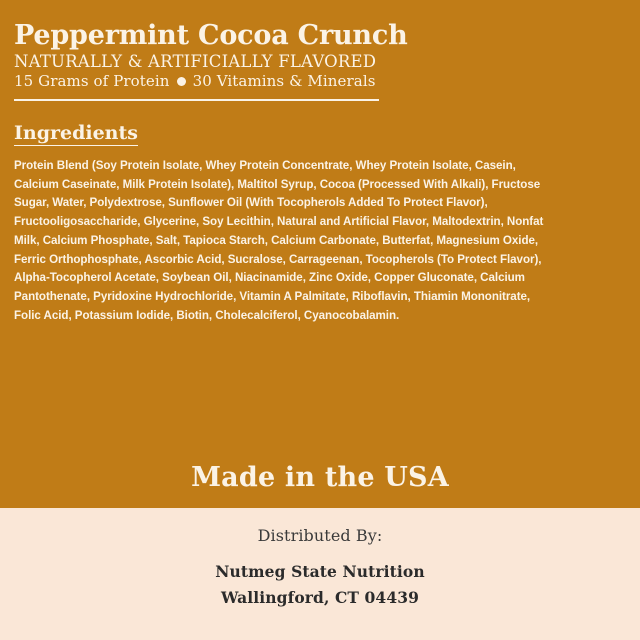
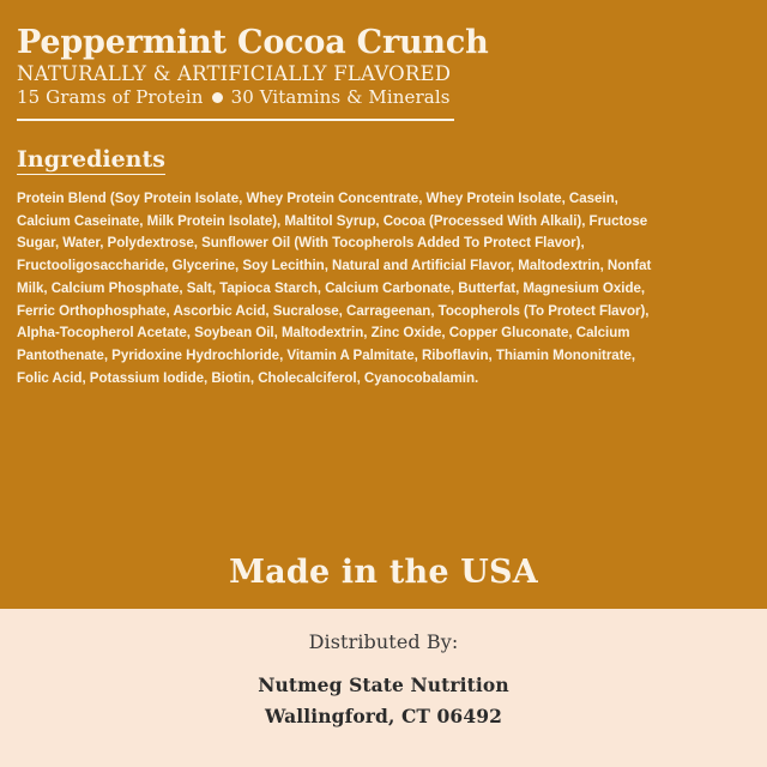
  Peppermint Cocoa Crunch
  NATURALLY & ARTIFICIALLY FLAVORED
  15 Grams of Protein
  30 Vitamins & Minerals
  Ingredients
- Protein Blend (Soy Protein Isolate, Whey Protein Concentrate, Whey Protein Isolate, Casein, Calcium Caseinate, Milk Protein Isolate), Maltitol Syrup, Cocoa (Processed With Alkali), Fructose Sugar, Water, Polydextrose, Sunflower Oil (With Tocopherols Added To Protect Flavor), Fructooligosaccharide, Glycerine, Soy Lecithin, Natural and Artificial Flavor, Maltodextrin, Nonfat Milk, Calcium Phosphate, Salt, Tapioca Starch, Calcium Carbonate, Butterfat, Magnesium Oxide, Ferric Orthophosphate, Ascorbic Acid, Sucralose, Carrageenan, Tocopherols (To Protect Flavor), Alpha-Tocopherol Acetate, Soybean Oil, Niacinamide, Zinc Oxide, Copper Gluconate, Calcium Pantothenate, Pyridoxine Hydrochloride, Vitamin A Palmitate, Riboflavin, Thiamin Mononitrate, Folic Acid, Potassium Iodide, Biotin, Cholecalciferol, Cyanocobalamin.
+ Protein Blend (Soy Protein Isolate, Whey Protein Concentrate, Whey Protein Isolate, Casein, Calcium Caseinate, Milk Protein Isolate), Maltitol Syrup, Cocoa (Processed With Alkali), Fructose Sugar, Water, Polydextrose, Sunflower Oil (With Tocopherols Added To Protect Flavor), Fructooligosaccharide, Glycerine, Soy Lecithin, Natural and Artificial Flavor, Maltodextrin, Nonfat Milk, Calcium Phosphate, Salt, Tapioca Starch, Calcium Carbonate, Butterfat, Magnesium Oxide, Ferric Orthophosphate, Ascorbic Acid, Sucralose, Carrageenan, Tocopherols (To Protect Flavor), Alpha-Tocopherol Acetate, Soybean Oil, Maltodextrin, Zinc Oxide, Copper Gluconate, Calcium Pantothenate, Pyridoxine Hydrochloride, Vitamin A Palmitate, Riboflavin, Thiamin Mononitrate, Folic Acid, Potassium Iodide, Biotin, Cholecalciferol, Cyanocobalamin.
  Made in the USA
  Distributed By:
  Nutmeg State Nutrition
- Wallingford, CT 04439
+ Wallingford, CT 06492
